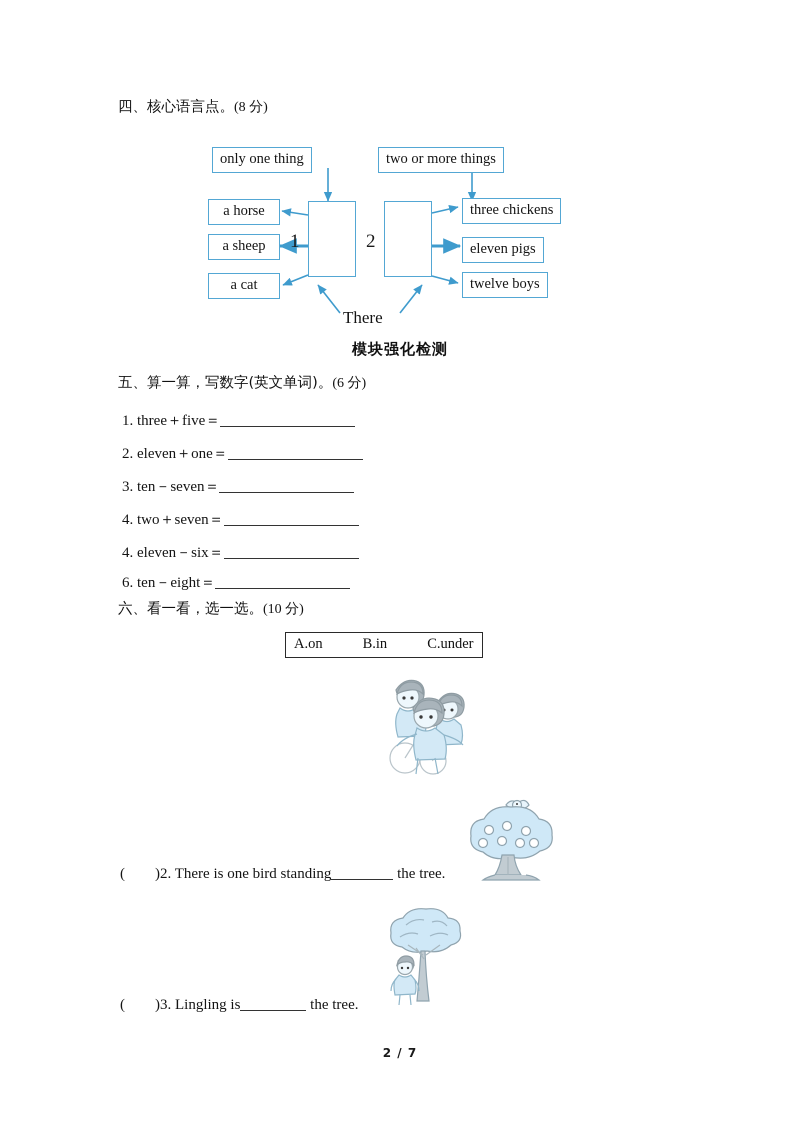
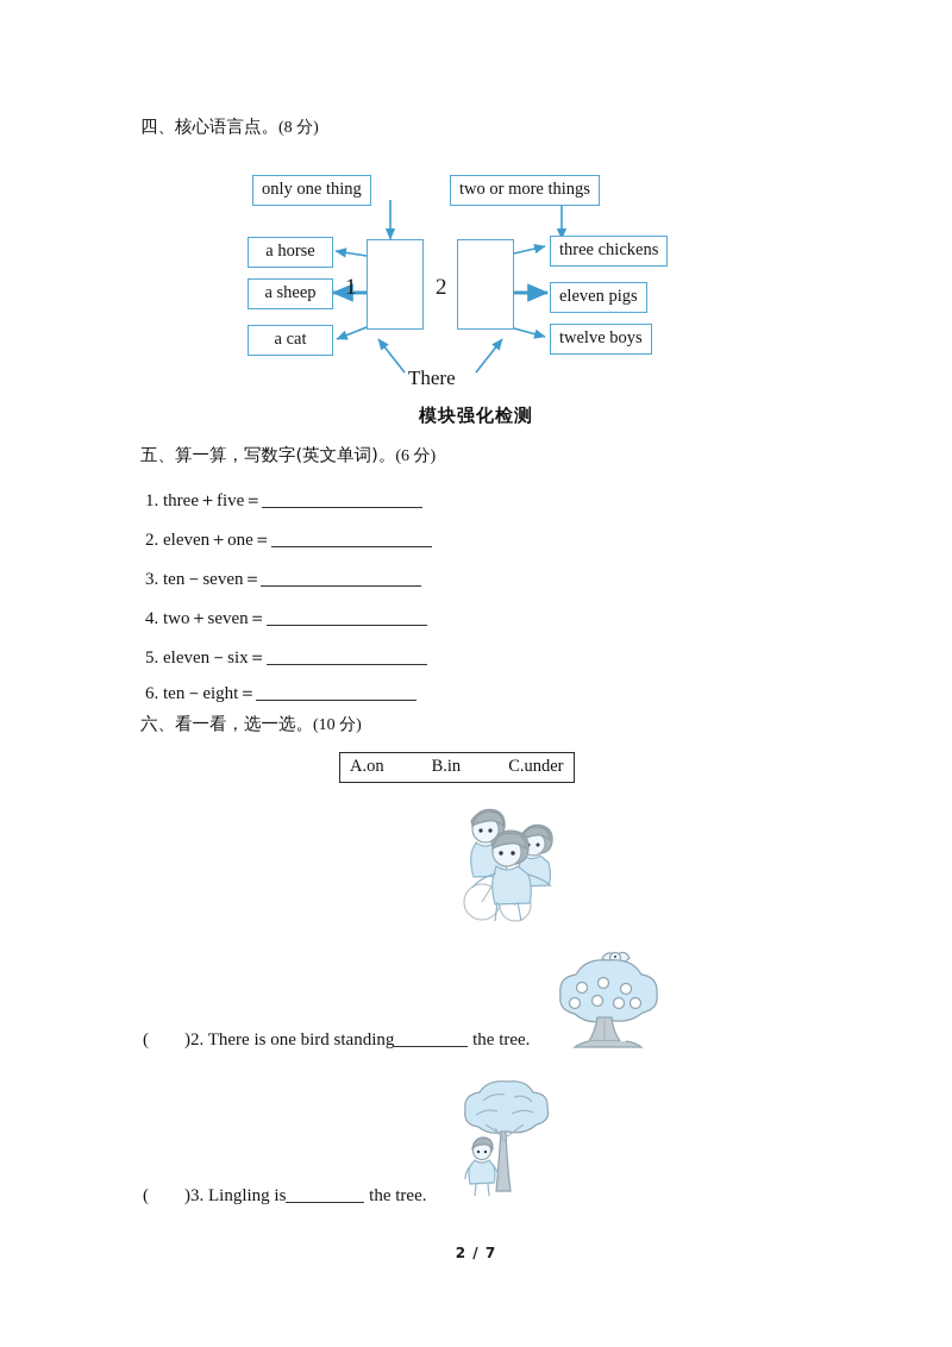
  四、核心语言点。(8 分)
  only one thing
  two or more things
  1
  2
  a horse
  a sheep
  a cat
  three chickens
  eleven pigs
  twelve boys
  There
  模块强化检测
  五、算一算，写数字(英文单词)。(6 分)
  1. three＋five＝
  2. eleven＋one＝
  3. ten－seven＝
  4. two＋seven＝
- 4. eleven－six＝
+ 5. eleven－six＝
  6. ten－eight＝
  六、看一看，选一选。(10 分)
  A.on B.in C.under
  ( )2. There is one bird standing the tree.
  ( )3. Lingling is the tree.
  2 / 7
